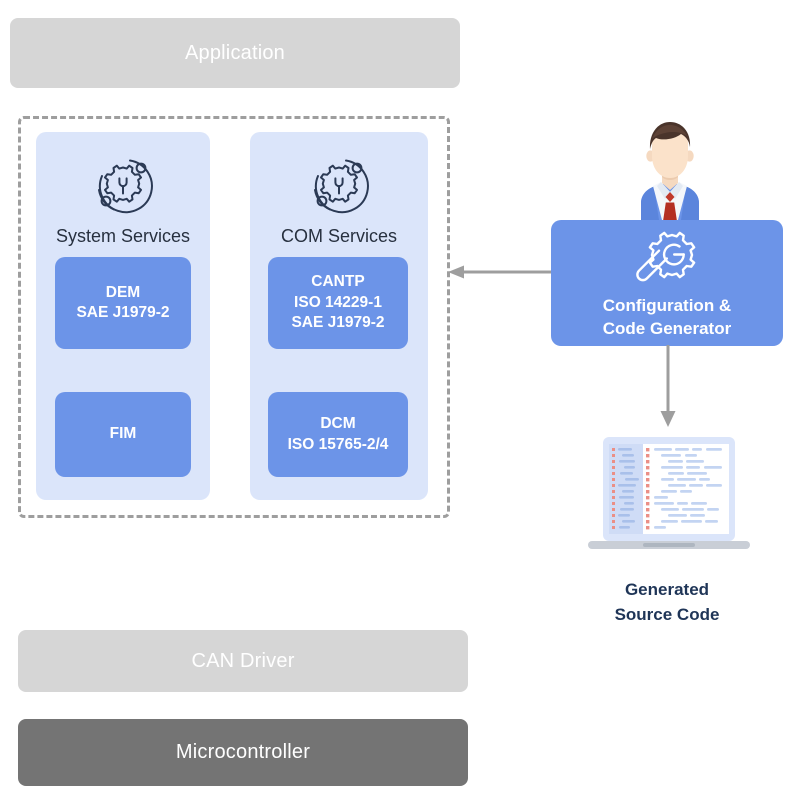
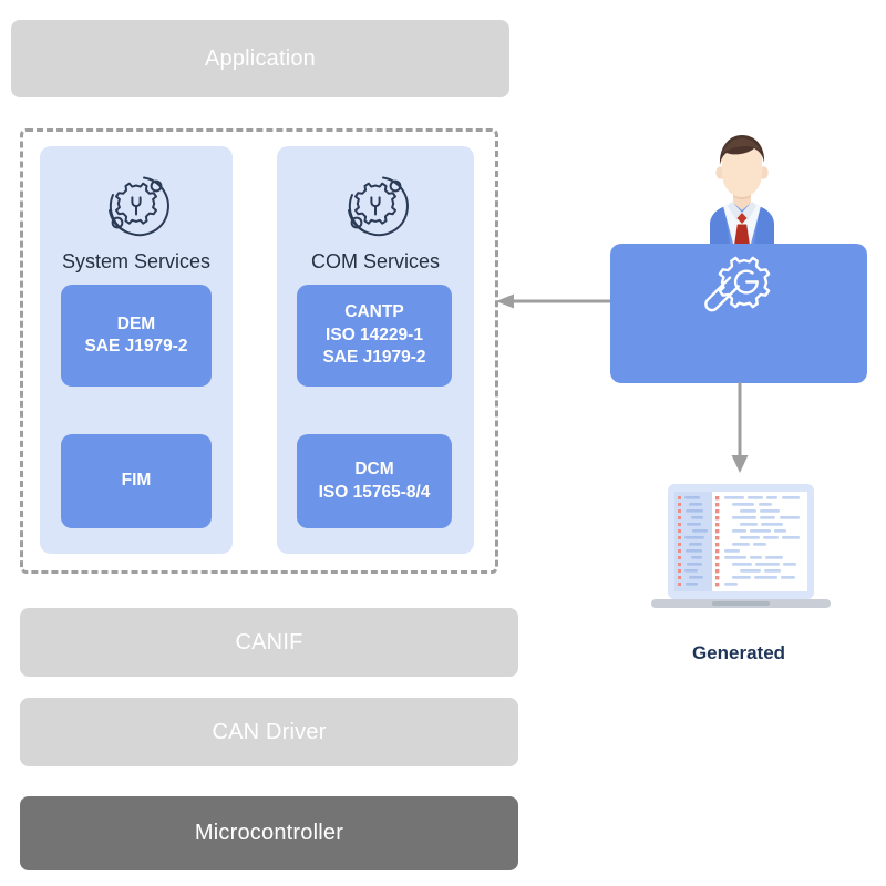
  Application
  System Services
  COM Services
  DEM
  SAE J1979-2
  FIM
  CANTP
  ISO 14229-1
  SAE J1979-2
  DCM
- ISO 15765-2/4
+ ISO 15765-8/4
+ CANIF
  CAN Driver
  Microcontroller
- Configuration &
- Code Generator
  Generated
- Source Code
